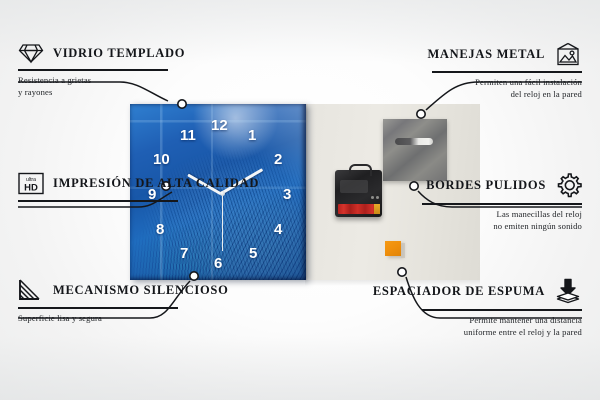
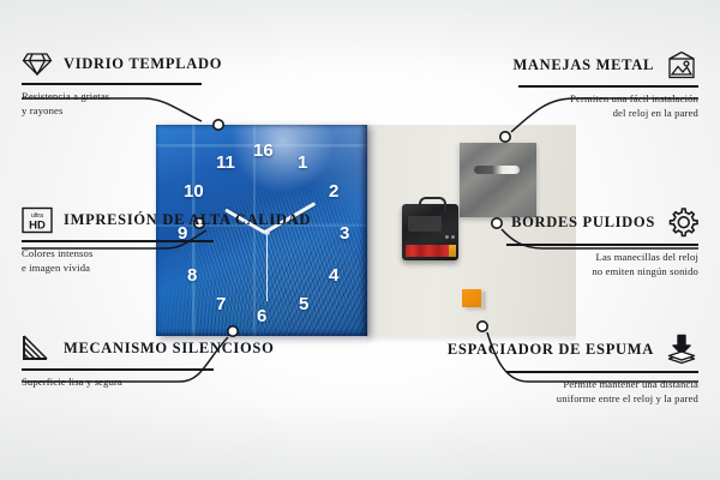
- 12
+ 16
  1
  2
  3
  4
  5
  6
  7
  8
  9
  10
  11
  VIDRIO TEMPLADO
  Resistencia a grietas
  y rayones
  HD
  IMPRESIÓN DE ALTA CALIDAD
+ Colores intensos
+ e imagen vívida
  MECANISMO SILENCIOSO
  Superficie lisa y segura
  MANEJAS METAL
  Permiten una fácil instalación
  del reloj en la pared
  BORDES PULIDOS
  Las manecillas del reloj
  no emiten ningún sonido
  ESPACIADOR DE ESPUMA
  Permite mantener una distancia
  uniforme entre el reloj y la pared
